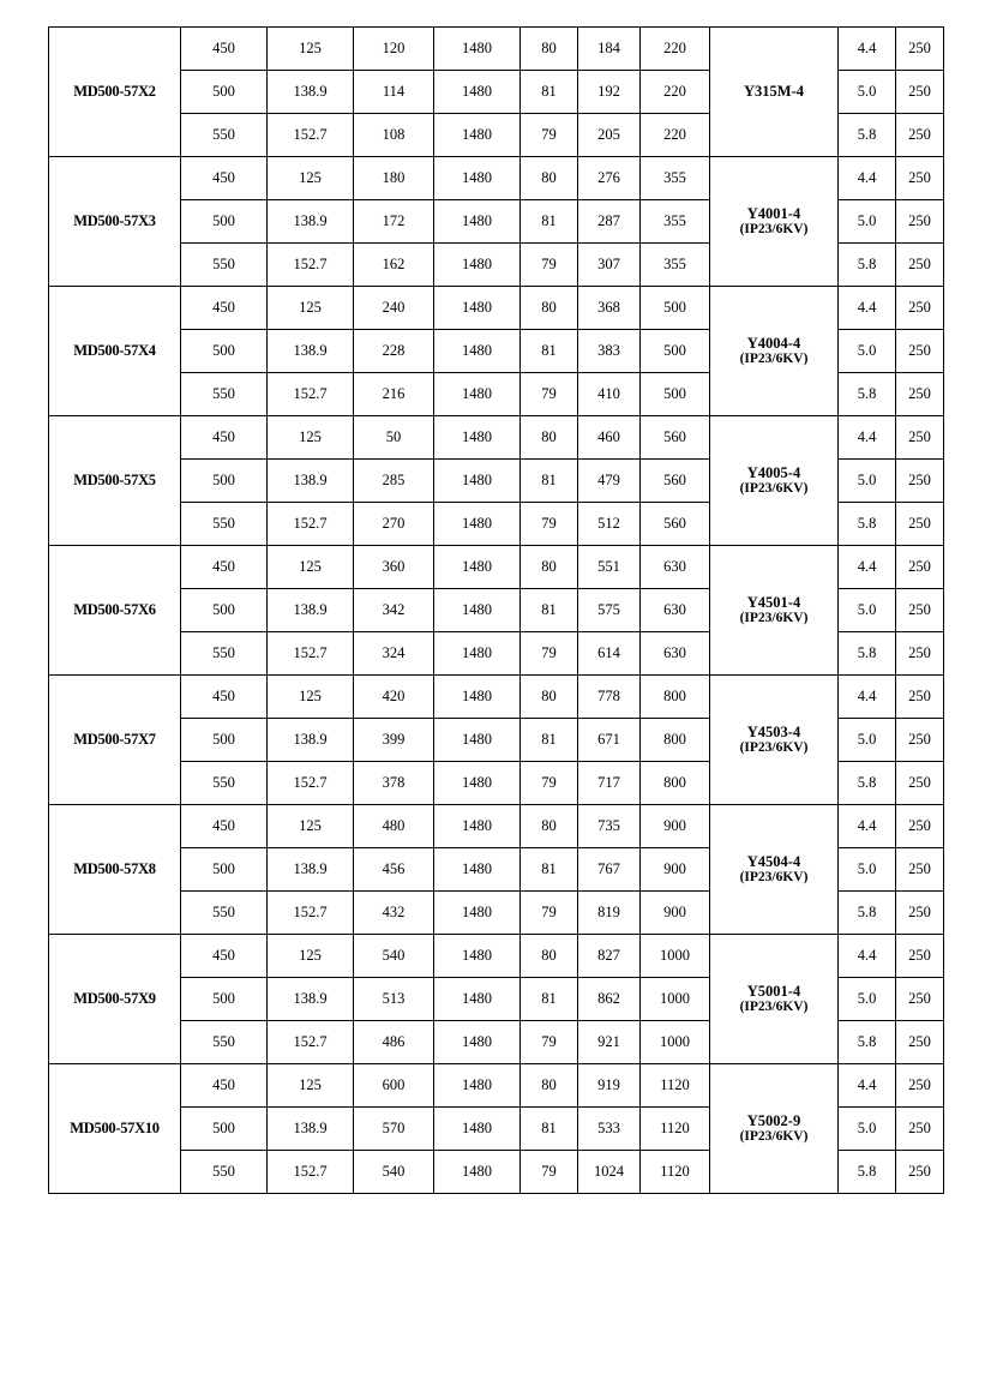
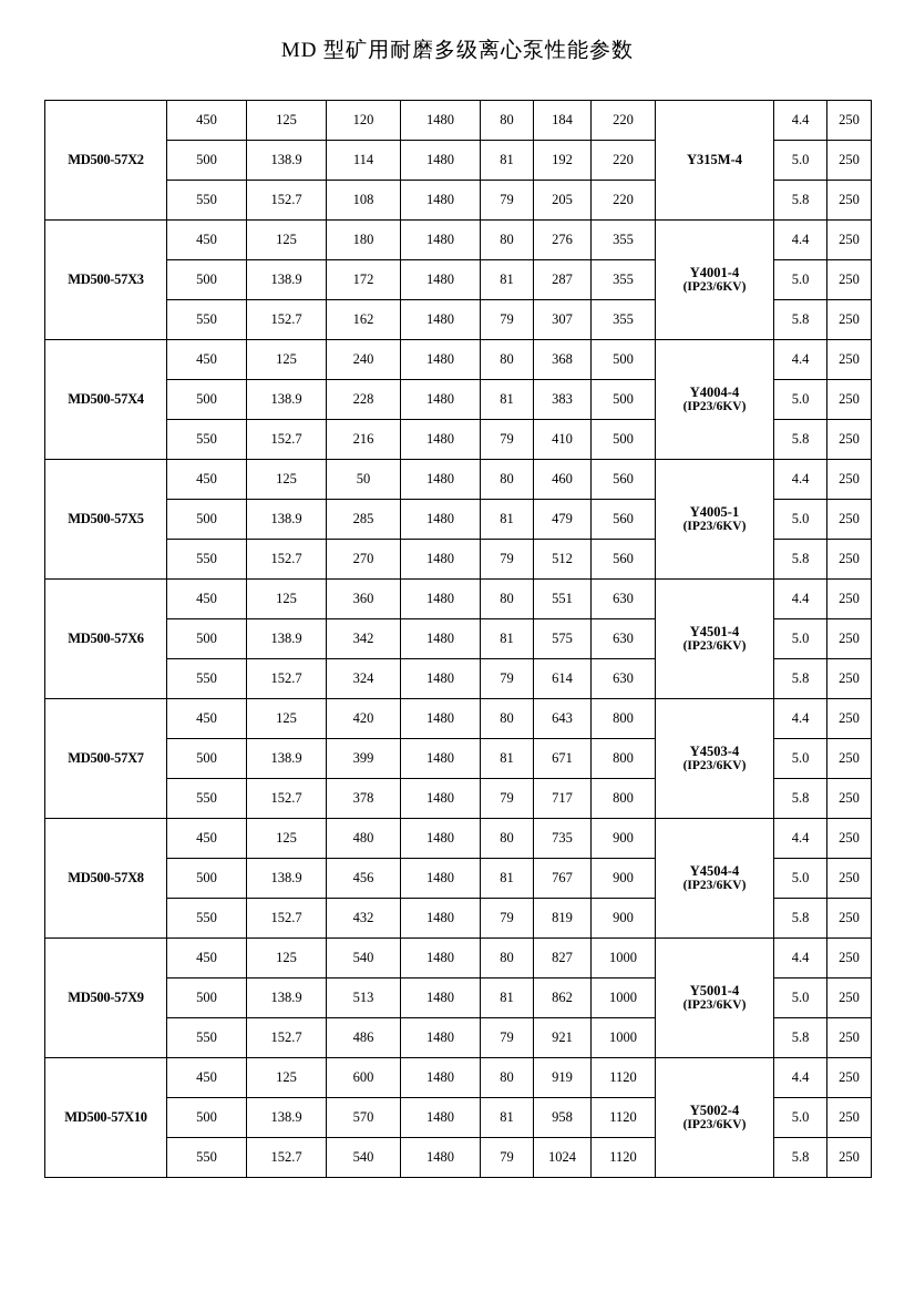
+ MD 型矿用耐磨多级离心泵性能参数
  MD500-57X2	450	125	120	1480	80	184	220	Y315M-4	4.4	250
  500	138.9	114	1480	81	192	220	5.0	250
  550	152.7	108	1480	79	205	220	5.8	250
  MD500-57X3	450	125	180	1480	80	276	355	Y4001-4(IP23/6KV)	4.4	250
  500	138.9	172	1480	81	287	355	5.0	250
  550	152.7	162	1480	79	307	355	5.8	250
  MD500-57X4	450	125	240	1480	80	368	500	Y4004-4(IP23/6KV)	4.4	250
  500	138.9	228	1480	81	383	500	5.0	250
  550	152.7	216	1480	79	410	500	5.8	250
- MD500-57X5	450	125	50	1480	80	460	560	Y4005-4(IP23/6KV)	4.4	250
+ MD500-57X5	450	125	50	1480	80	460	560	Y4005-1(IP23/6KV)	4.4	250
  500	138.9	285	1480	81	479	560	5.0	250
  550	152.7	270	1480	79	512	560	5.8	250
  MD500-57X6	450	125	360	1480	80	551	630	Y4501-4(IP23/6KV)	4.4	250
  500	138.9	342	1480	81	575	630	5.0	250
  550	152.7	324	1480	79	614	630	5.8	250
- MD500-57X7	450	125	420	1480	80	778	800	Y4503-4(IP23/6KV)	4.4	250
+ MD500-57X7	450	125	420	1480	80	643	800	Y4503-4(IP23/6KV)	4.4	250
  500	138.9	399	1480	81	671	800	5.0	250
  550	152.7	378	1480	79	717	800	5.8	250
  MD500-57X8	450	125	480	1480	80	735	900	Y4504-4(IP23/6KV)	4.4	250
  500	138.9	456	1480	81	767	900	5.0	250
  550	152.7	432	1480	79	819	900	5.8	250
  MD500-57X9	450	125	540	1480	80	827	1000	Y5001-4(IP23/6KV)	4.4	250
  500	138.9	513	1480	81	862	1000	5.0	250
  550	152.7	486	1480	79	921	1000	5.8	250
- MD500-57X10	450	125	600	1480	80	919	1120	Y5002-9(IP23/6KV)	4.4	250
+ MD500-57X10	450	125	600	1480	80	919	1120	Y5002-4(IP23/6KV)	4.4	250
- 500	138.9	570	1480	81	533	1120	5.0	250
+ 500	138.9	570	1480	81	958	1120	5.0	250
  550	152.7	540	1480	79	1024	1120	5.8	250
